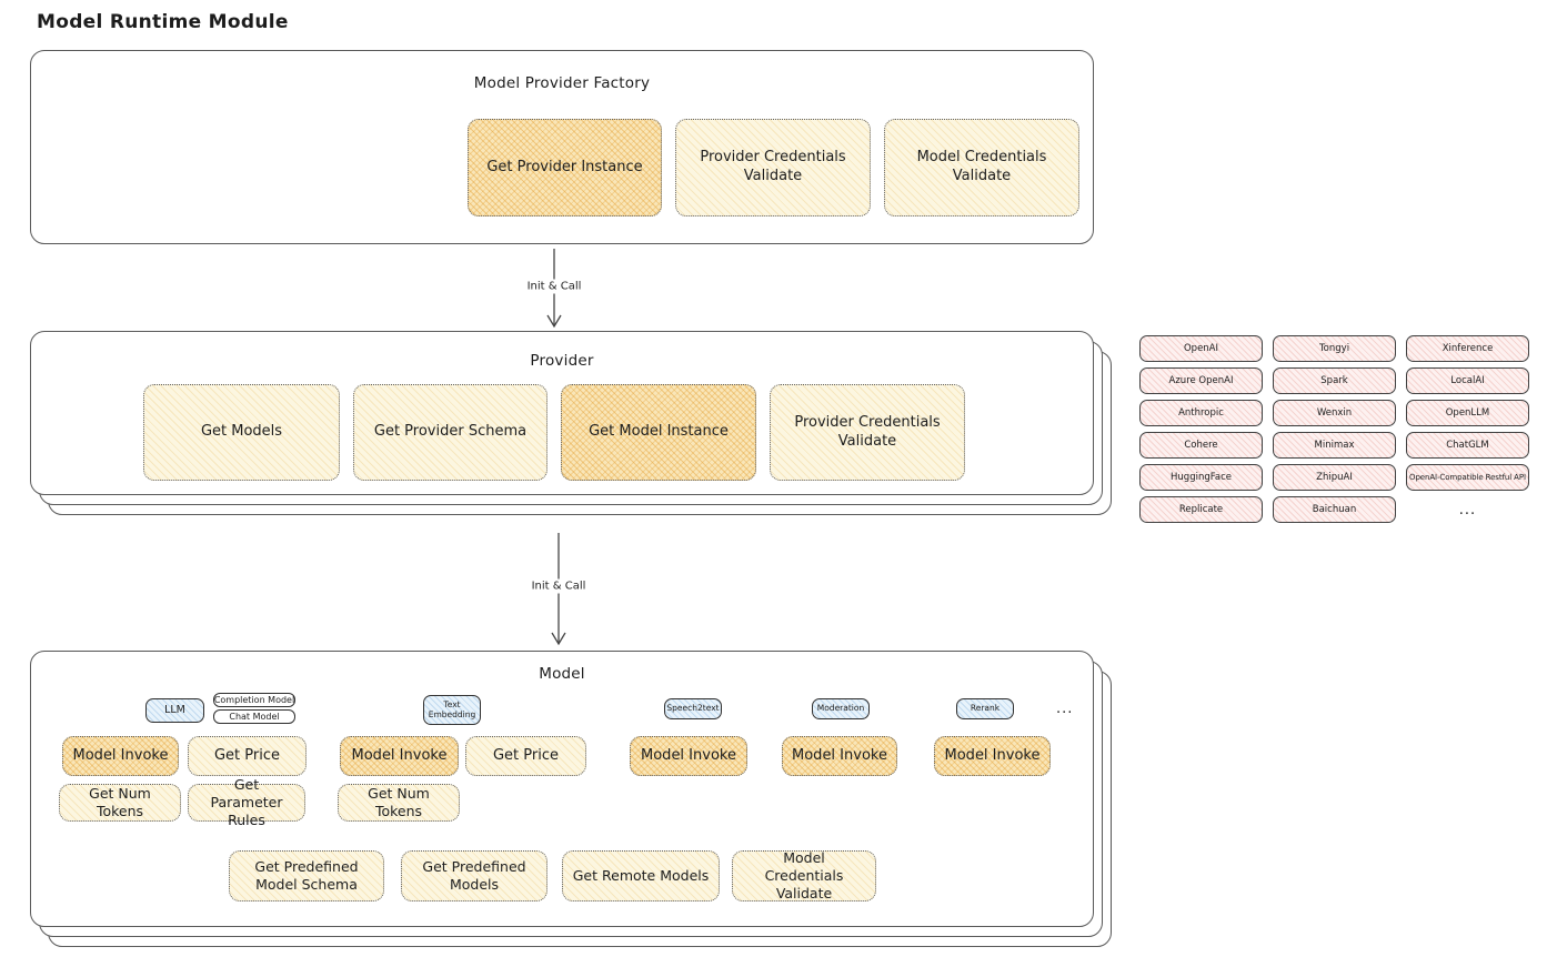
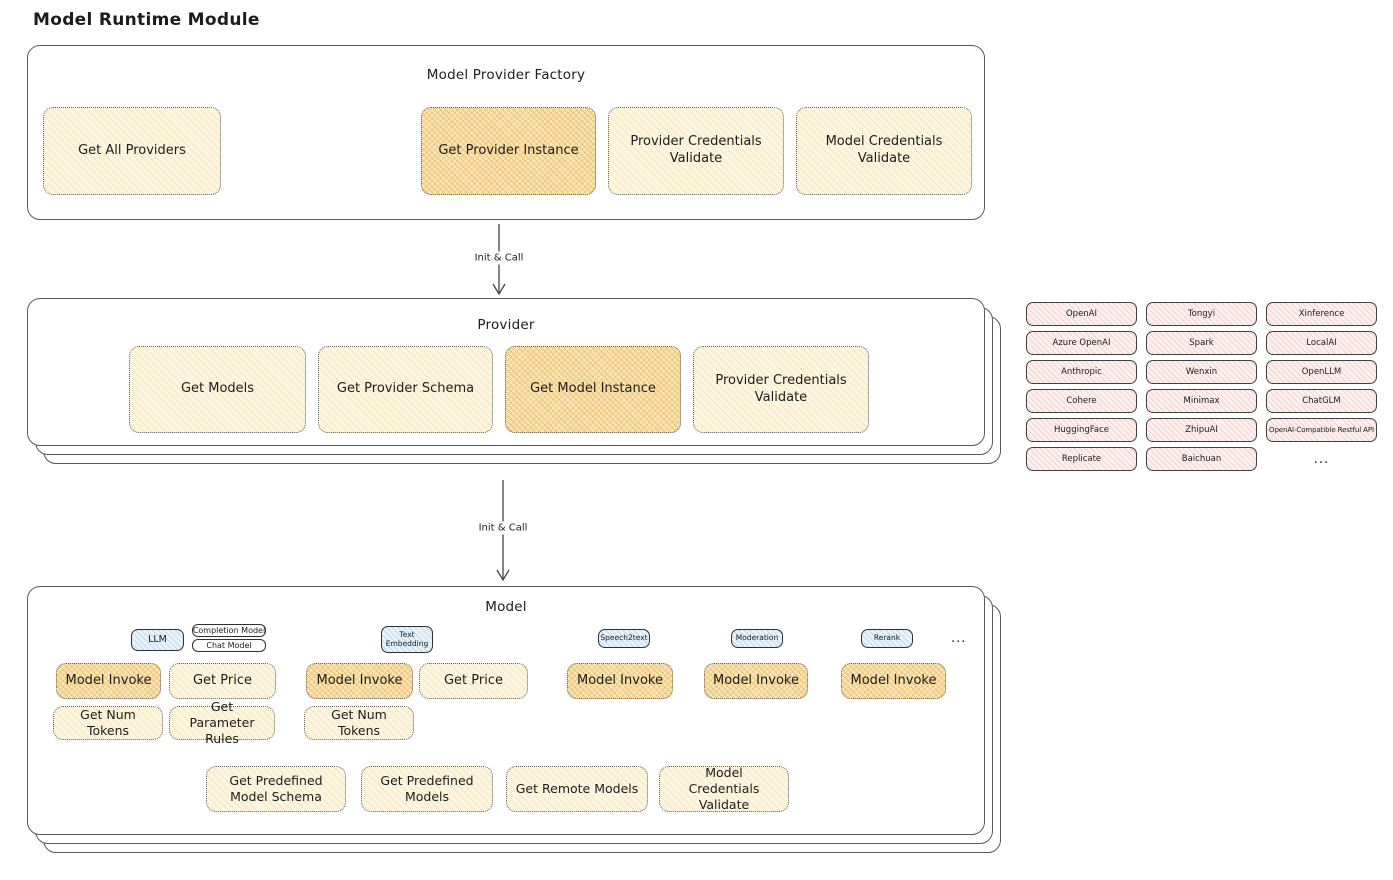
  Model Runtime Module
  Model Provider Factory
+ Get All Providers
  Get Provider Instance
  Provider Credentials Validate
  Model Credentials Validate
  Init & Call
  Provider
  Get Models
  Get Provider Schema
  Get Model Instance
  Provider Credentials Validate
  OpenAI
  Tongyi
  Xinference
  Azure OpenAI
  Spark
  LocalAI
  Anthropic
  Wenxin
  OpenLLM
  Cohere
  Minimax
  ChatGLM
  HuggingFace
  ZhipuAI
  OpenAI-Compatible Restful API
  Replicate
  Baichuan
  ...
  Init & Call
  Model
  LLM
  Completion Model
  Chat Model
  Text Embedding
  Speech2text
  Moderation
  Rerank
  ...
  Model Invoke
  Get Price
  Model Invoke
  Get Price
  Model Invoke
  Model Invoke
  Model Invoke
  Get Num Tokens
  Get Parameter Rules
  Get Num Tokens
  Get Predefined Model Schema
  Get Predefined Models
  Get Remote Models
  Model Credentials Validate
